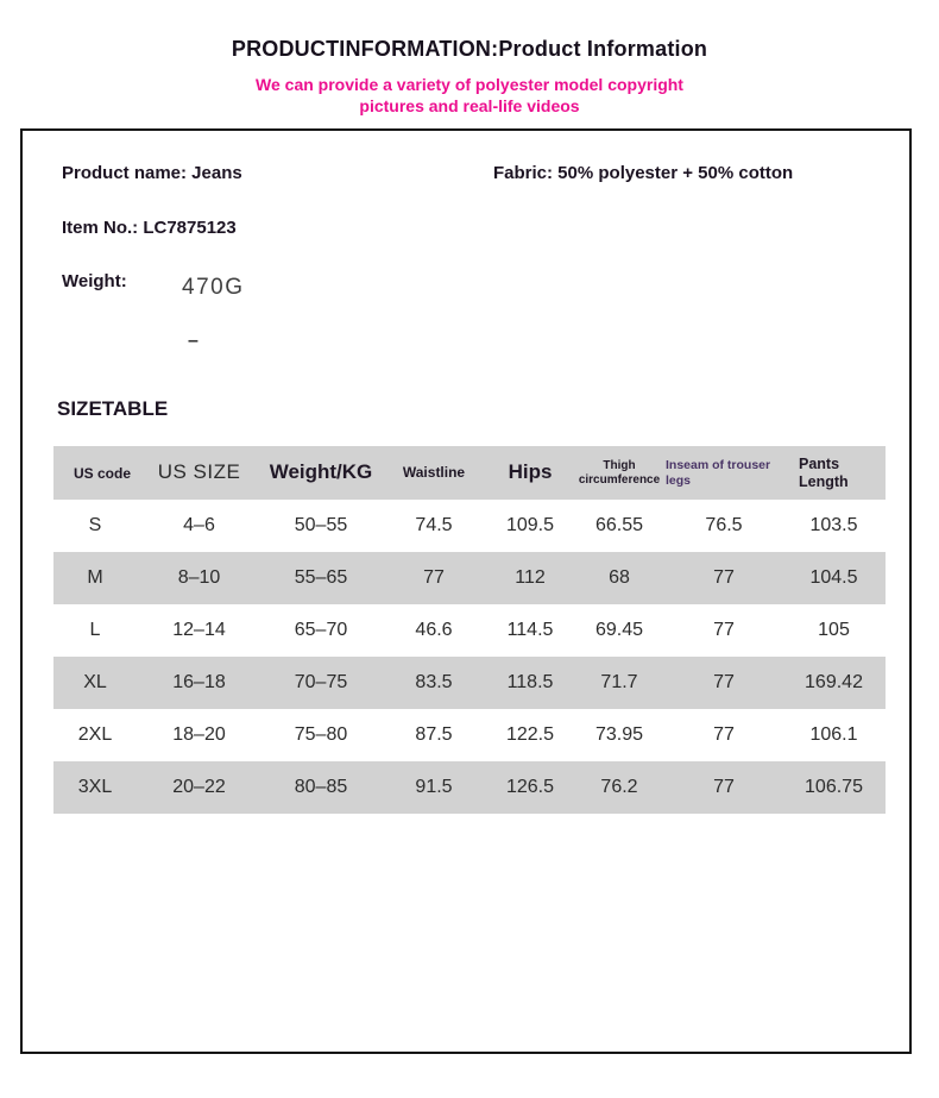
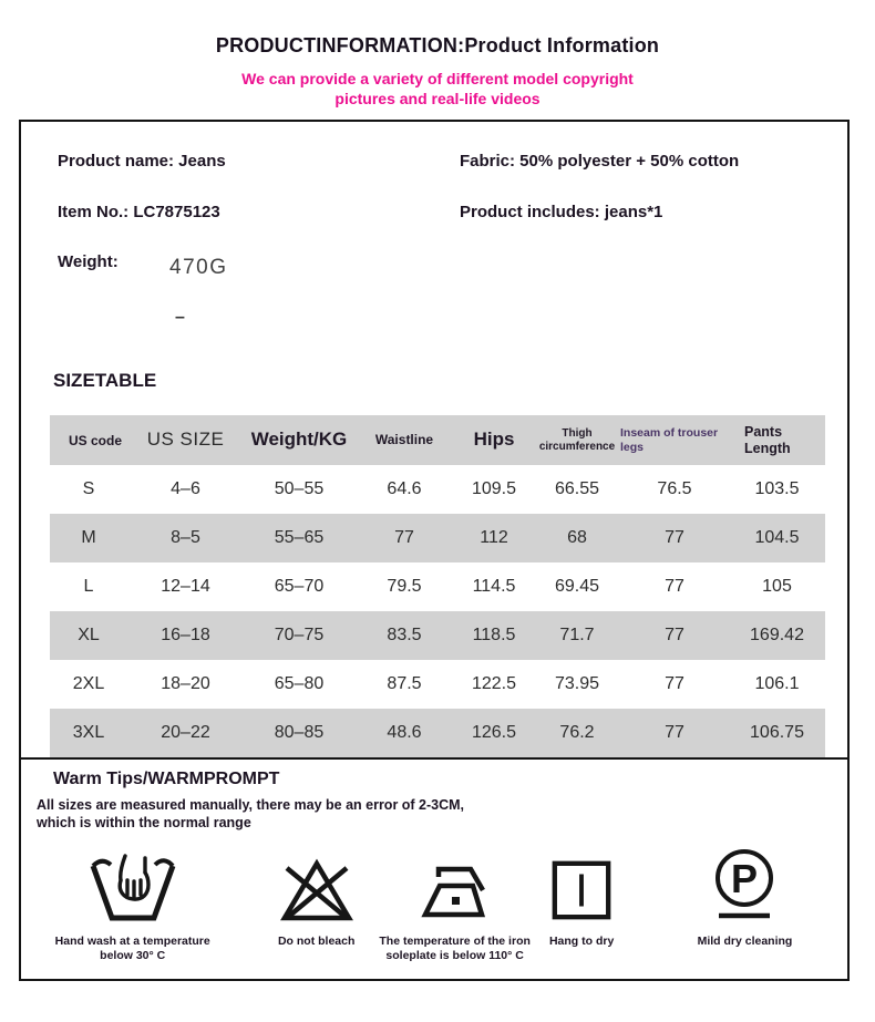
  PRODUCTINFORMATION:Product Information
- We can provide a variety of polyester model copyright
+ We can provide a variety of different model copyright
  pictures and real-life videos
  Product name: Jeans
  Fabric: 50% polyester + 50% cotton
  Item No.: LC7875123
+ Product includes: jeans*1
  Weight:
  470G
  –
  SIZETABLE
  US code	US SIZE	Weight/KG	Waistline	Hips	Thigh circumference	Inseam of trouser legs	Pants Length
- S	4–6	50–55	74.5	109.5	66.55	76.5	103.5
+ S	4–6	50–55	64.6	109.5	66.55	76.5	103.5
- M	8–10	55–65	77	112	68	77	104.5
+ M	8–5	55–65	77	112	68	77	104.5
- L	12–14	65–70	46.6	114.5	69.45	77	105
+ L	12–14	65–70	79.5	114.5	69.45	77	105
  XL	16–18	70–75	83.5	118.5	71.7	77	169.42
- 2XL	18–20	75–80	87.5	122.5	73.95	77	106.1
+ 2XL	18–20	65–80	87.5	122.5	73.95	77	106.1
- 3XL	20–22	80–85	91.5	126.5	76.2	77	106.75
+ 3XL	20–22	80–85	48.6	126.5	76.2	77	106.75
+ Warm Tips/WARMPROMPT
+ All sizes are measured manually, there may be an error of 2-3CM,
+ which is within the normal range
+ Hand wash at a temperature below 30° C
+ Do not bleach
+ The temperature of the iron soleplate is below 110° C
+ Hang to dry
+ P
+ Mild dry cleaning
